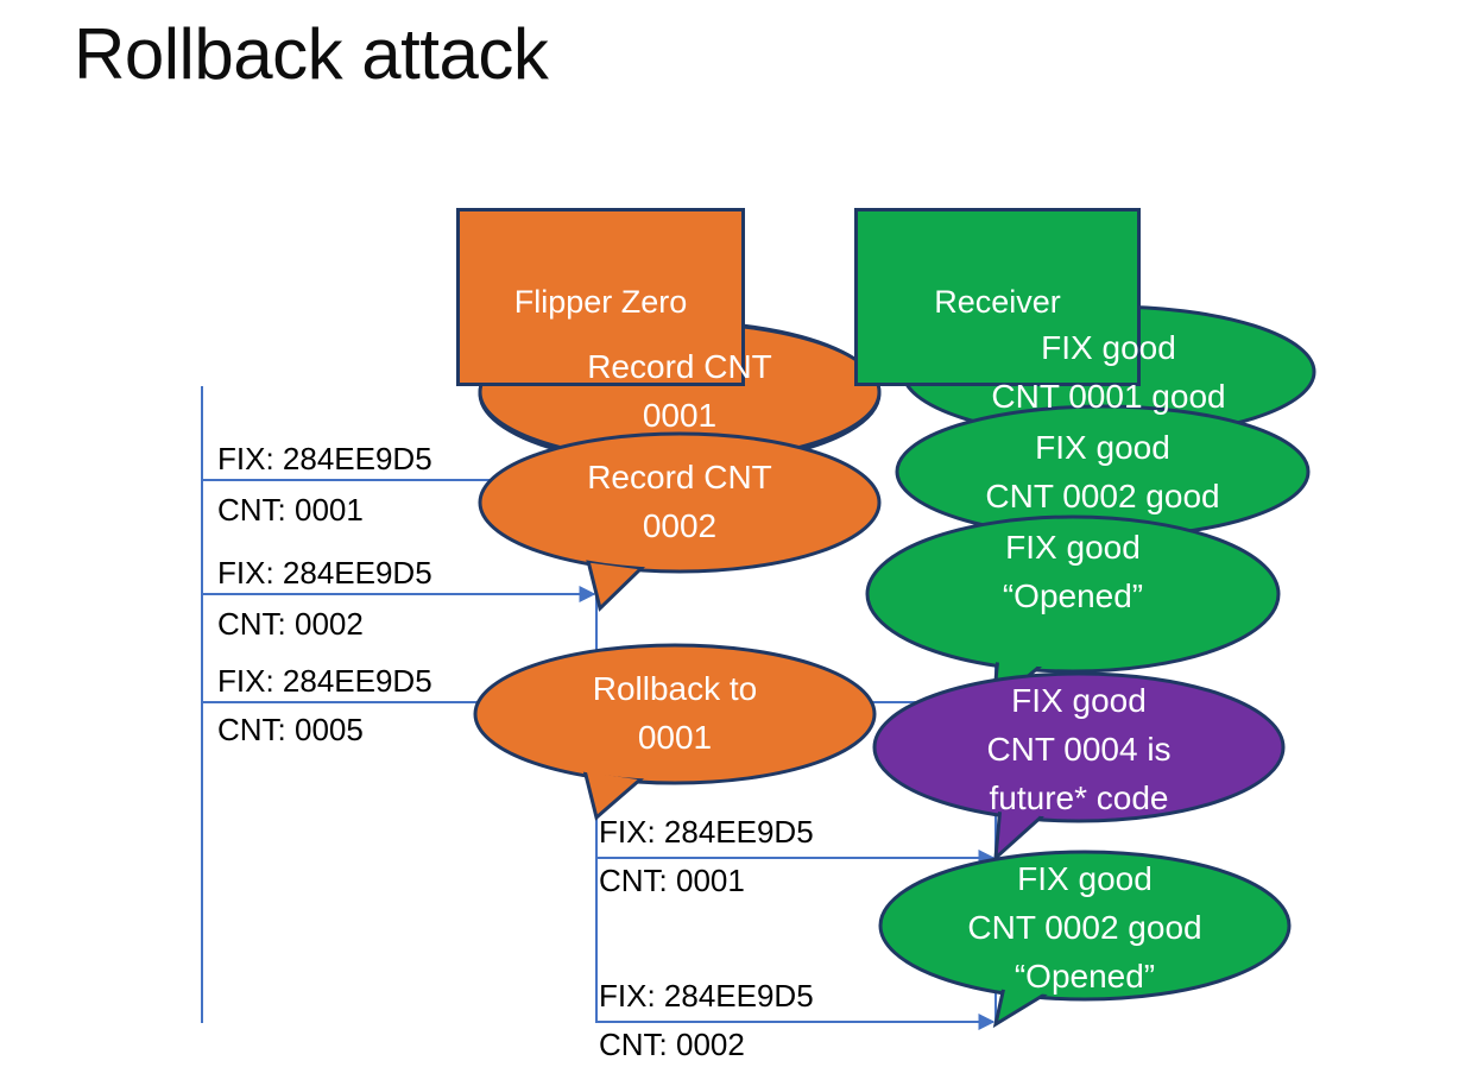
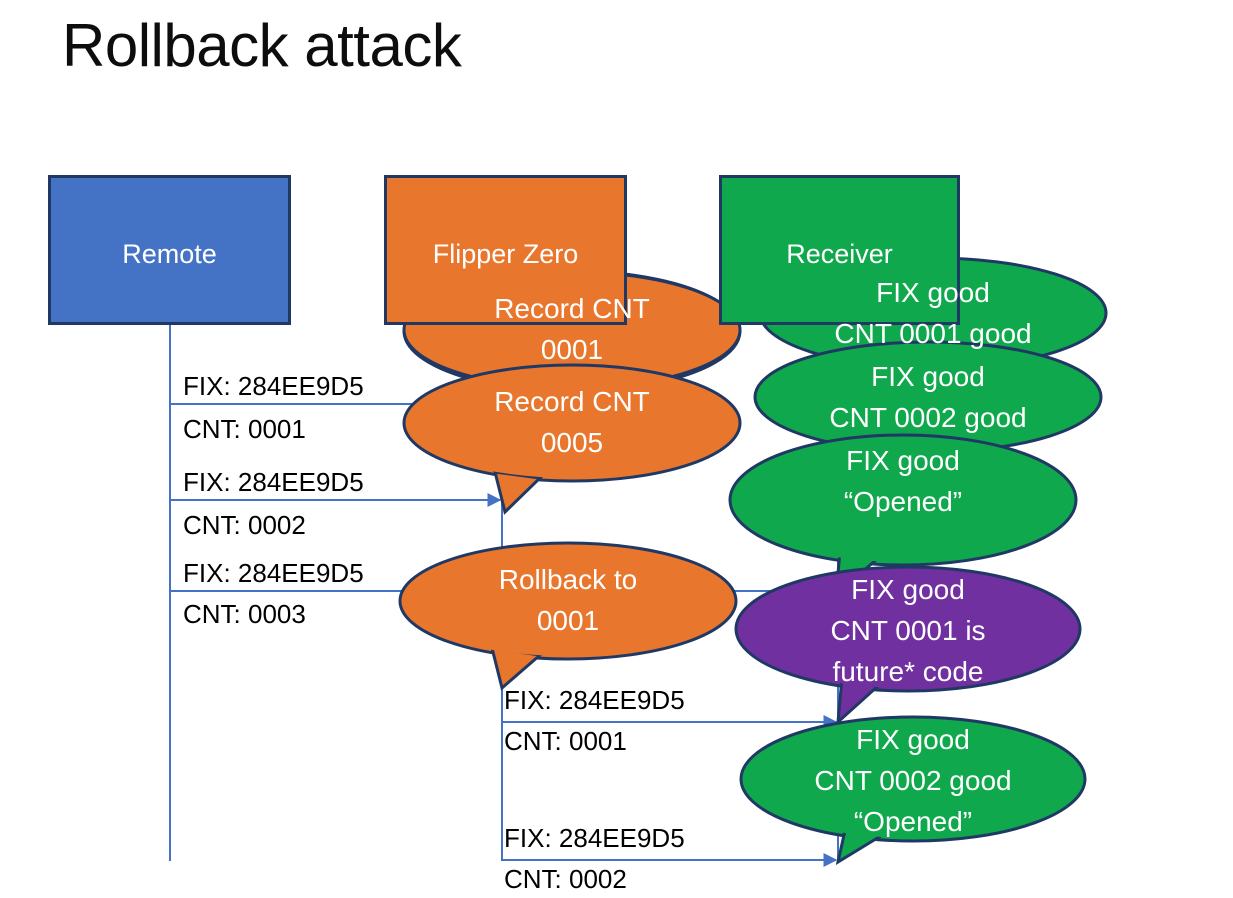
  Rollback attack
+ Remote
  Flipper Zero
  Receiver
  Record CNT
  0001
  Record CNT
- 0002
+ 0005
  Rollback to
  0001
  FIX good
  CNT 0001 good
  FIX good
  CNT 0002 good
  FIX good
  “Opened”
  FIX good
- CNT 0004 is
+ CNT 0001 is
  future* code
  FIX good
  CNT 0002 good
  “Opened”
  FIX: 284EE9D5
  CNT: 0001
  FIX: 284EE9D5
  CNT: 0002
  FIX: 284EE9D5
- CNT: 0005
+ CNT: 0003
  FIX: 284EE9D5
  CNT: 0001
  FIX: 284EE9D5
  CNT: 0002
